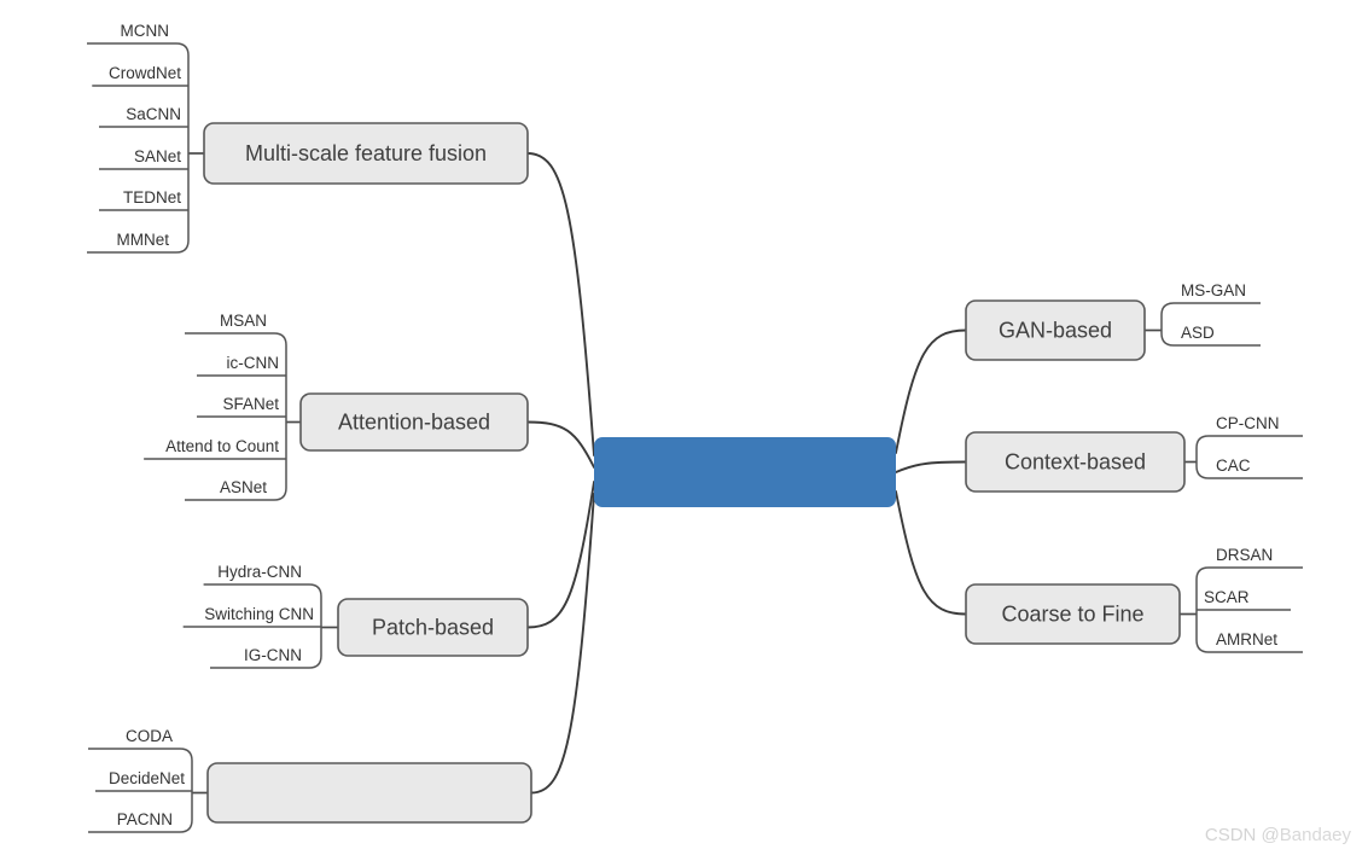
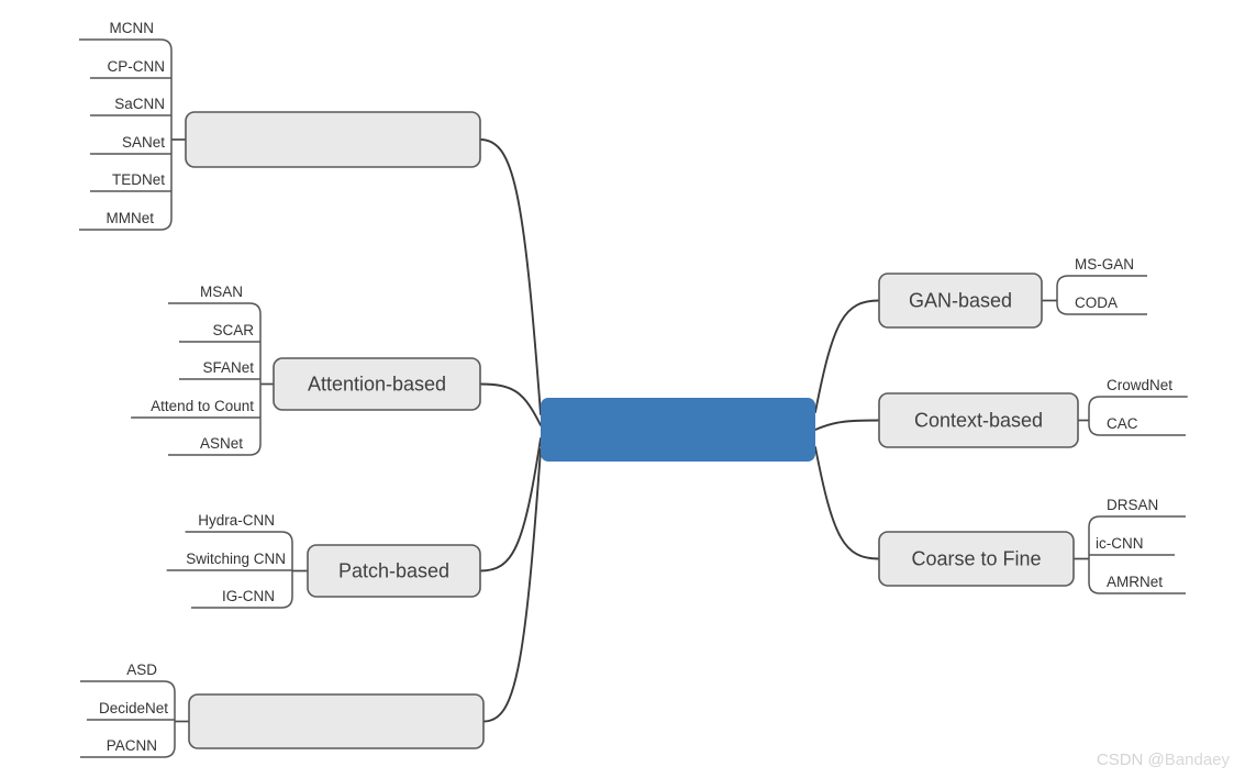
  MCNN
- CrowdNet
+ CP-CNN
  SaCNN
  SANet
  TEDNet
  MMNet
  MSAN
- ic-CNN
+ SCAR
  SFANet
  Attend to Count
  ASNet
  Hydra-CNN
  Switching CNN
  IG-CNN
- CODA
+ ASD
  DecideNet
  PACNN
  MS-GAN
- ASD
+ CODA
- CP-CNN
+ CrowdNet
  CAC
  DRSAN
- SCAR
+ ic-CNN
  AMRNet
- Multi-scale feature fusion
  Attention-based
  Patch-based
  GAN-based
  Context-based
  Coarse to Fine
  CSDN @Bandaey
